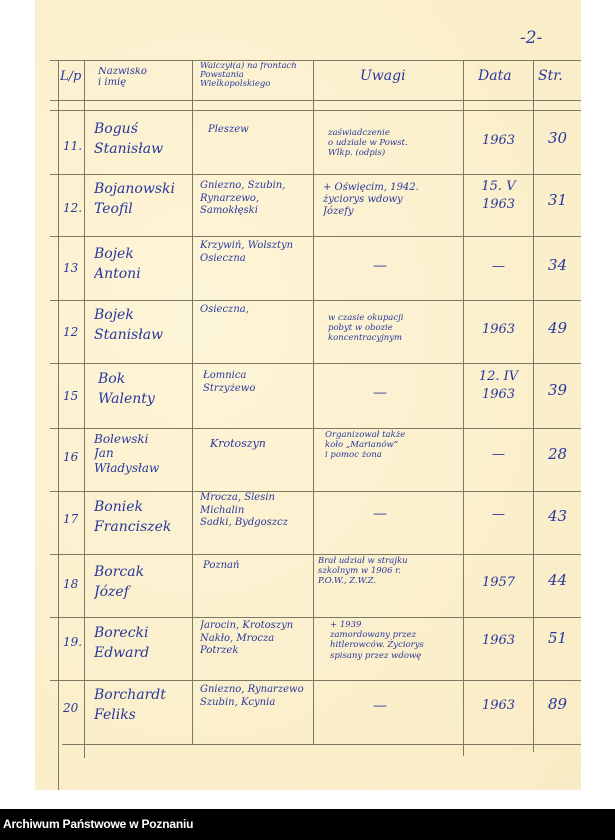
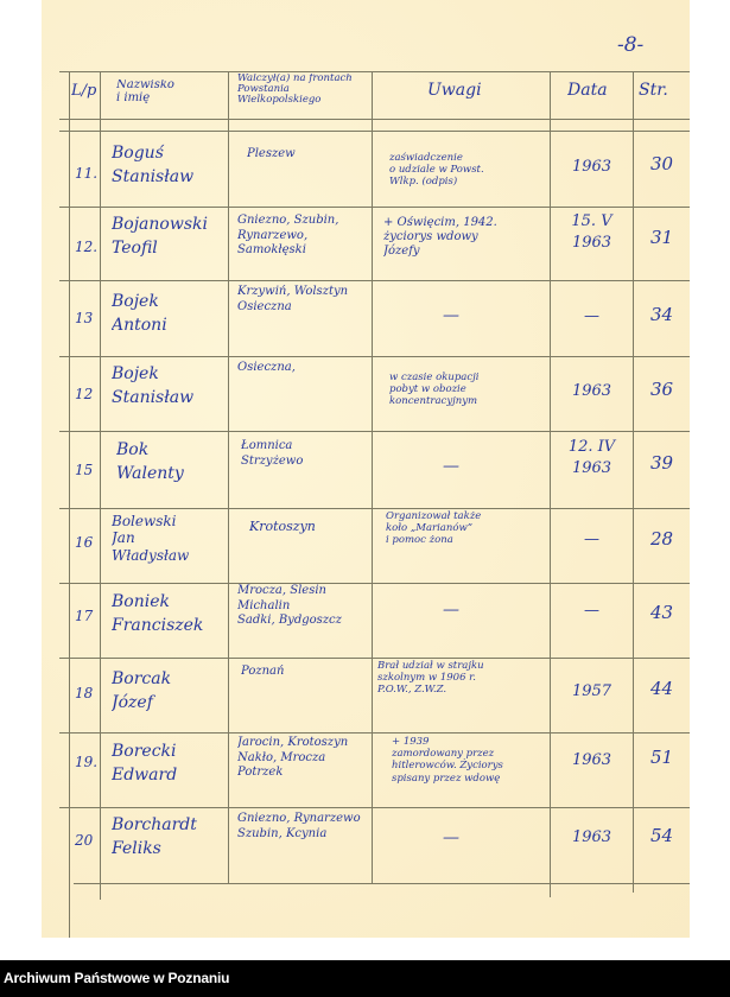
- -2-
+ -8-
  L/p
  Nazwisko
  i imię
  Walczył(a) na frontach
  Powstania
  Wielkopolskiego
  Uwagi
  Data
  Str.
  11.
  Boguś
  Stanisław
  Pleszew
  zaświadczenie
  o udziale w Powst.
  Wlkp. (odpis)
  1963
  30
  12.
  Bojanowski
  Teofil
  Gniezno, Szubin,
  Rynarzewo,
  Samokłęski
  + Oświęcim, 1942.
  życiorys wdowy
  Józefy
  15. V
  1963
  31
  13
  Bojek
  Antoni
  Krzywiń, Wolsztyn
  Osieczna
  —
  —
  34
  12
  Bojek
  Stanisław
  Osieczna,
  w czasie okupacji
  pobyt w obozie
  koncentracyjnym
  1963
- 49
+ 36
  15
  Bok
  Walenty
  Łomnica
  Strzyżewo
  —
  12. IV
  1963
  39
  16
  Bolewski
  Jan
  Władysław
  Krotoszyn
  Organizował także
  koło „Marianów”
  i pomoc żona
  —
  28
  17
  Boniek
  Franciszek
  Mrocza, Ślesin
  Michalin
  Sadki, Bydgoszcz
  —
  —
  43
  18
  Borcak
  Józef
  Poznań
  Brał udział w strajku
  szkolnym w 1906 r.
  P.O.W., Z.W.Z.
  1957
  44
  19.
  Borecki
  Edward
  Jarocin, Krotoszyn
  Nakło, Mrocza
  Potrzek
  + 1939
  zamordowany przez
  hitlerowców. Życiorys
  spisany przez wdowę
  1963
  51
  20
  Borchardt
  Feliks
  Gniezno, Rynarzewo
  Szubin, Kcynia
  —
  1963
- 89
+ 54
  Archiwum Państwowe w Poznaniu
